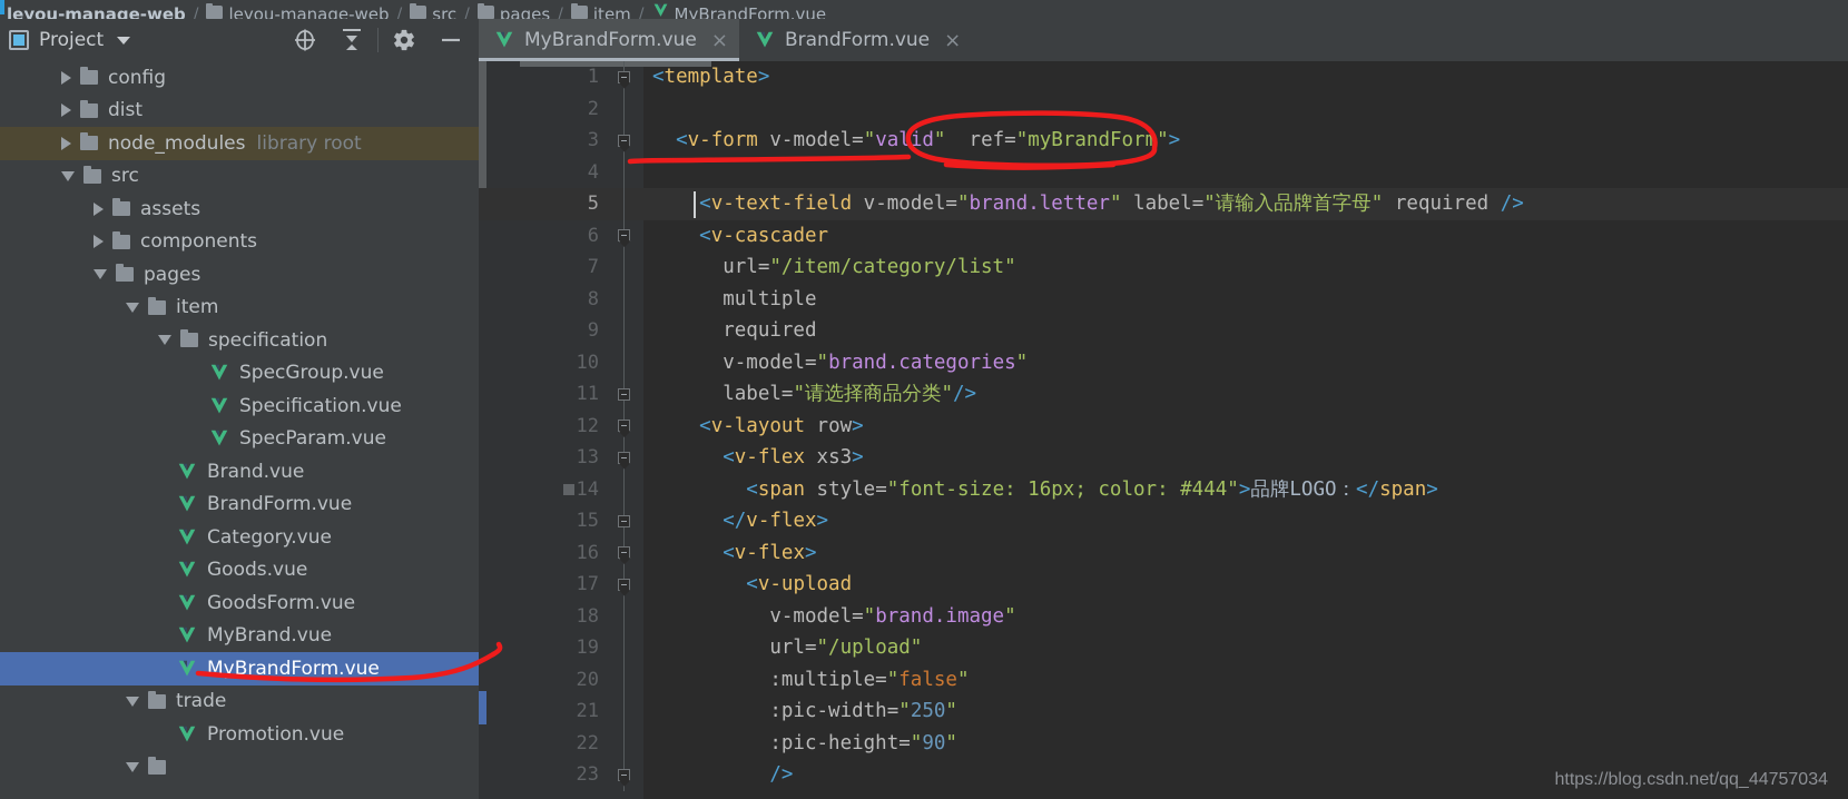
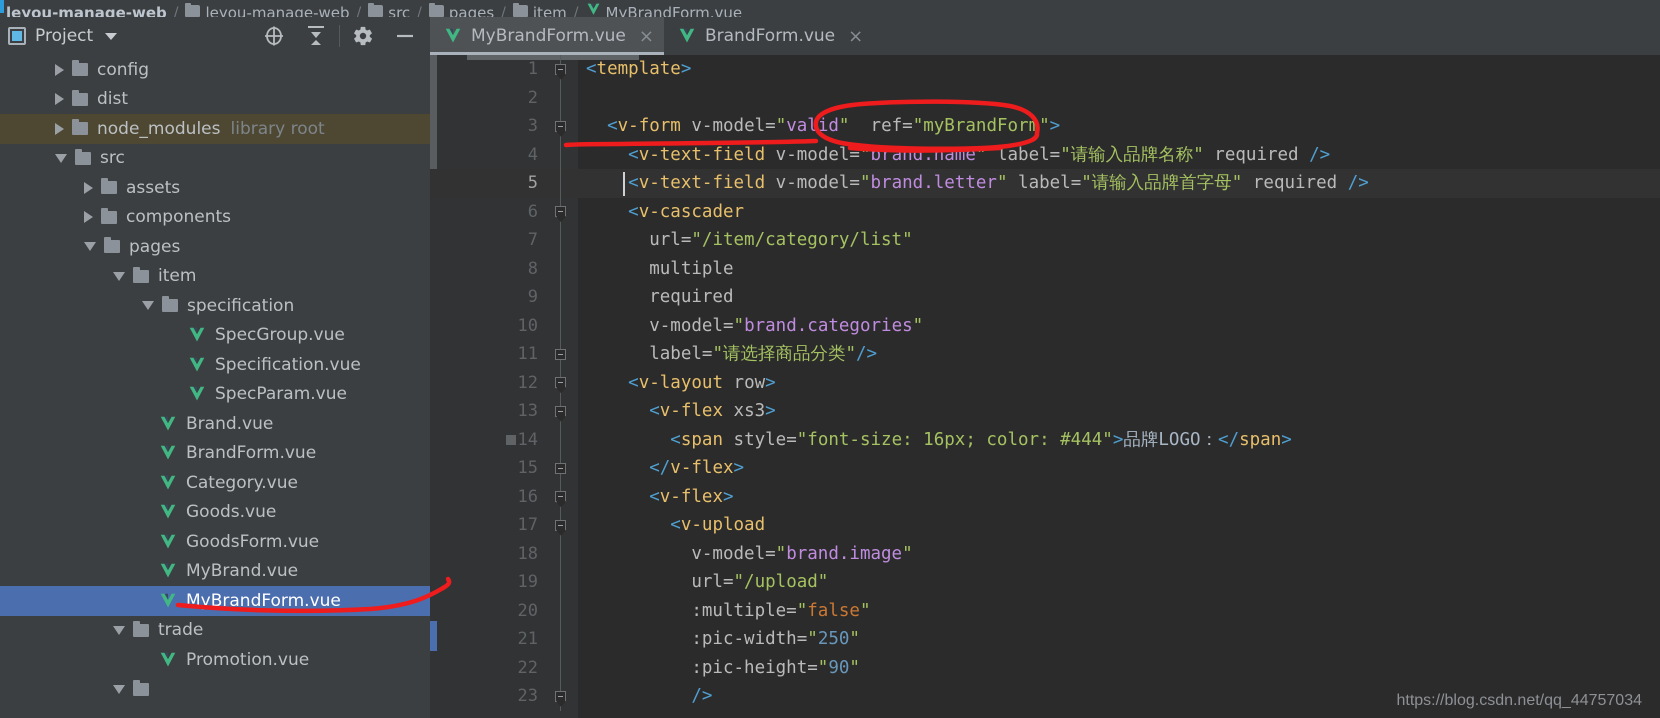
  leyou-manage-web
  /
  leyou-manage-web
  /
  src
  /
  pages
  /
  item
  /
  MyBrandForm.vue
  Project
  config
  dist
  node_modules
  library root
  src
  assets
  components
  pages
  item
  specification
  SpecGroup.vue
  Specification.vue
  SpecParam.vue
  Brand.vue
  BrandForm.vue
  Category.vue
  Goods.vue
  GoodsForm.vue
  MyBrand.vue
  MyBrandForm.vue
  trade
  Promotion.vue
  MyBrandForm.vue
  ×
  BrandForm.vue
  ×
  1
  <template>
  2
  3
  <v-form v-model="valid" ref="myBrandForm">
  4
+ <v-text-field v-model="brand.name" label="请输入品牌名称" required />
  5
  <v-text-field v-model="brand.letter" label="请输入品牌首字母" required />
  6
  <v-cascader
  7
  url="/item/category/list"
  8
  multiple
  9
  required
  10
  v-model="brand.categories"
  11
  label="请选择商品分类"/>
  12
  <v-layout row>
  13
  <v-flex xs3>
  14
  <span style="font-size: 16px; color: #444">品牌LOGO：</span>
  15
  </v-flex>
  16
  <v-flex>
  17
  <v-upload
  18
  v-model="brand.image"
  19
  url="/upload"
  20
  :multiple="false"
  21
  :pic-width="250"
  22
  :pic-height="90"
  23
  />
  https://blog.csdn.net/qq_44757034
